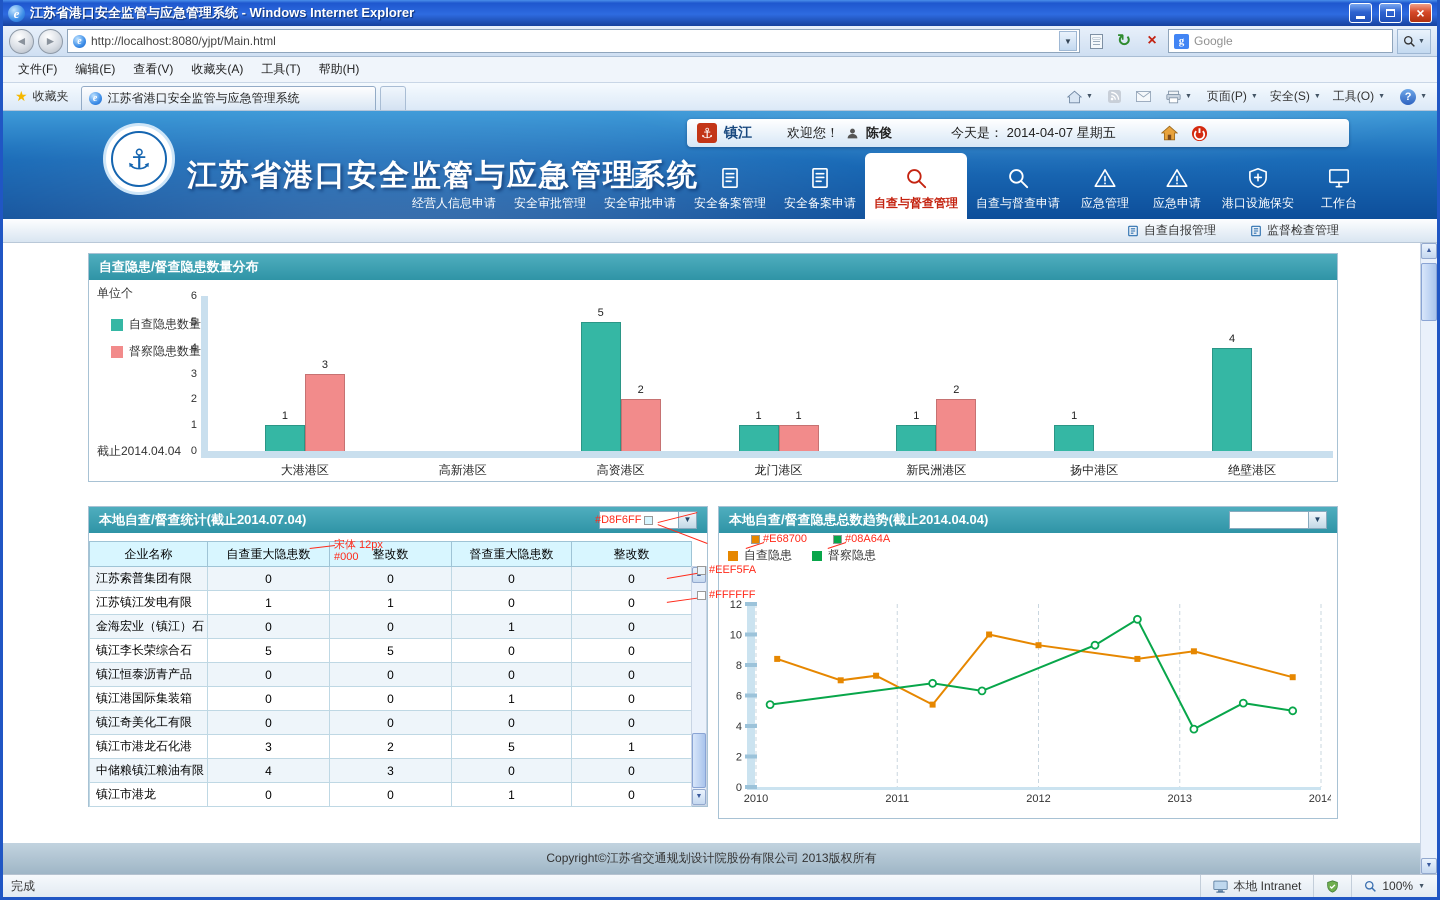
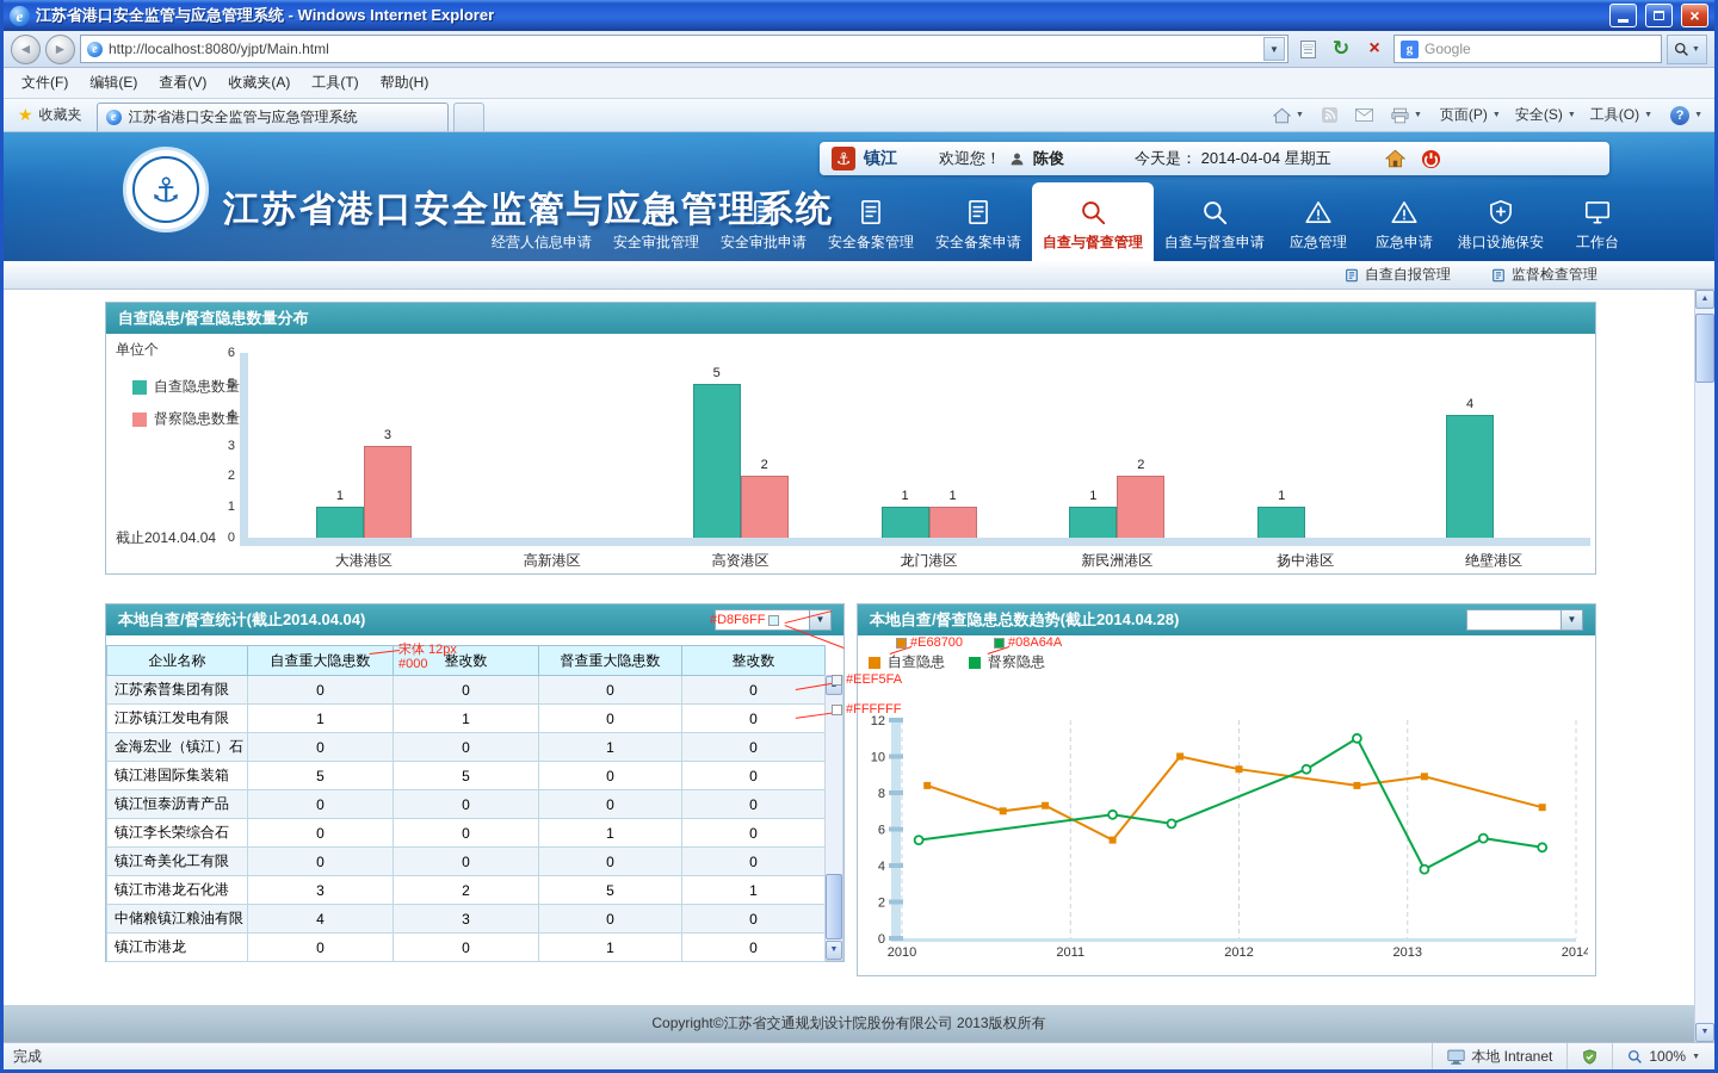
  e
  江苏省港口安全监管与应急管理系统 - Windows Internet Explorer
  ×
  ◄
  ►
  e
  http://localhost:8080/yjpt/Main.html
  ▼
  ↻
  ×
  g
  Google
  文件(F)
  编辑(E)
  查看(V)
  收藏夹(A)
  工具(T)
  帮助(H)
  ★
  收藏夹
  e
  江苏省港口安全监管与应急管理系统
  页面(P)
  安全(S)
  工具(O)
  ?
  ⚓
  江苏省港口安全监与应急管理系统
  ⚓
  镇江
  欢迎您！
  陈俊
- 今天是： 2014-04-07 星期五
+ 今天是： 2014-04-04 星期五
  经营人信息申请
  安全审批管理
  安全审批申请
  安全备案管理
  安全备案申请
  自查与督查管理
  自查与督查申请
  应急管理
  应急申请
  港口设施保安
  工作台
  自查自报管理
  监督检查管理
  自查隐患/督查隐患数量分布
  单位个
  自查隐患数量
  督察隐患数量
  截止2014.04.04
  0
  1
  2
  3
  4
  5
  6
  大港港区
  1
  3
  高新港区
  高资港区
  5
  2
  龙门港区
  1
  1
  新民洲港区
  1
  2
  扬中港区
  1
  绝壁港区
  4
- 本地自查/督查统计(截止2014.07.04)
+ 本地自查/督查统计(截止2014.04.04)
  ▼
  企业名称	自查重大隐患数	整改数	督查重大隐患数	整改数
  江苏索普集团有限	0	0	0	0
  江苏镇江发电有限	1	1	0	0
  金海宏业（镇江）石	0	0	1	0
- 镇江李长荣综合石	5	5	0	0
+ 镇江港国际集装箱	5	5	0	0
  镇江恒泰沥青产品	0	0	0	0
- 镇江港国际集装箱	0	0	1	0
+ 镇江李长荣综合石	0	0	1	0
  镇江奇美化工有限	0	0	0	0
  镇江市港龙石化港	3	2	5	1
  中储粮镇江粮油有限	4	3	0	0
  镇江市港龙	0	0	1	0
- 本地自查/督查隐患总数趋势(截止2014.04.04)
+ 本地自查/督查隐患总数趋势(截止2014.04.28)
  ▼
  自查隐患
  督察隐患
  0
  2
  4
  6
  8
  10
  12
  2010
  2011
  2012
  2013
  2014
  Copyright©江苏省交通规划设计院股份有限公司 2013版权所有
  #D8F6FF
  宋体 12px
  #000
  #EEF5FA
  #FFFFFF
  #E68700
  #08A64A
  完成
  本地 Intranet
  100%
